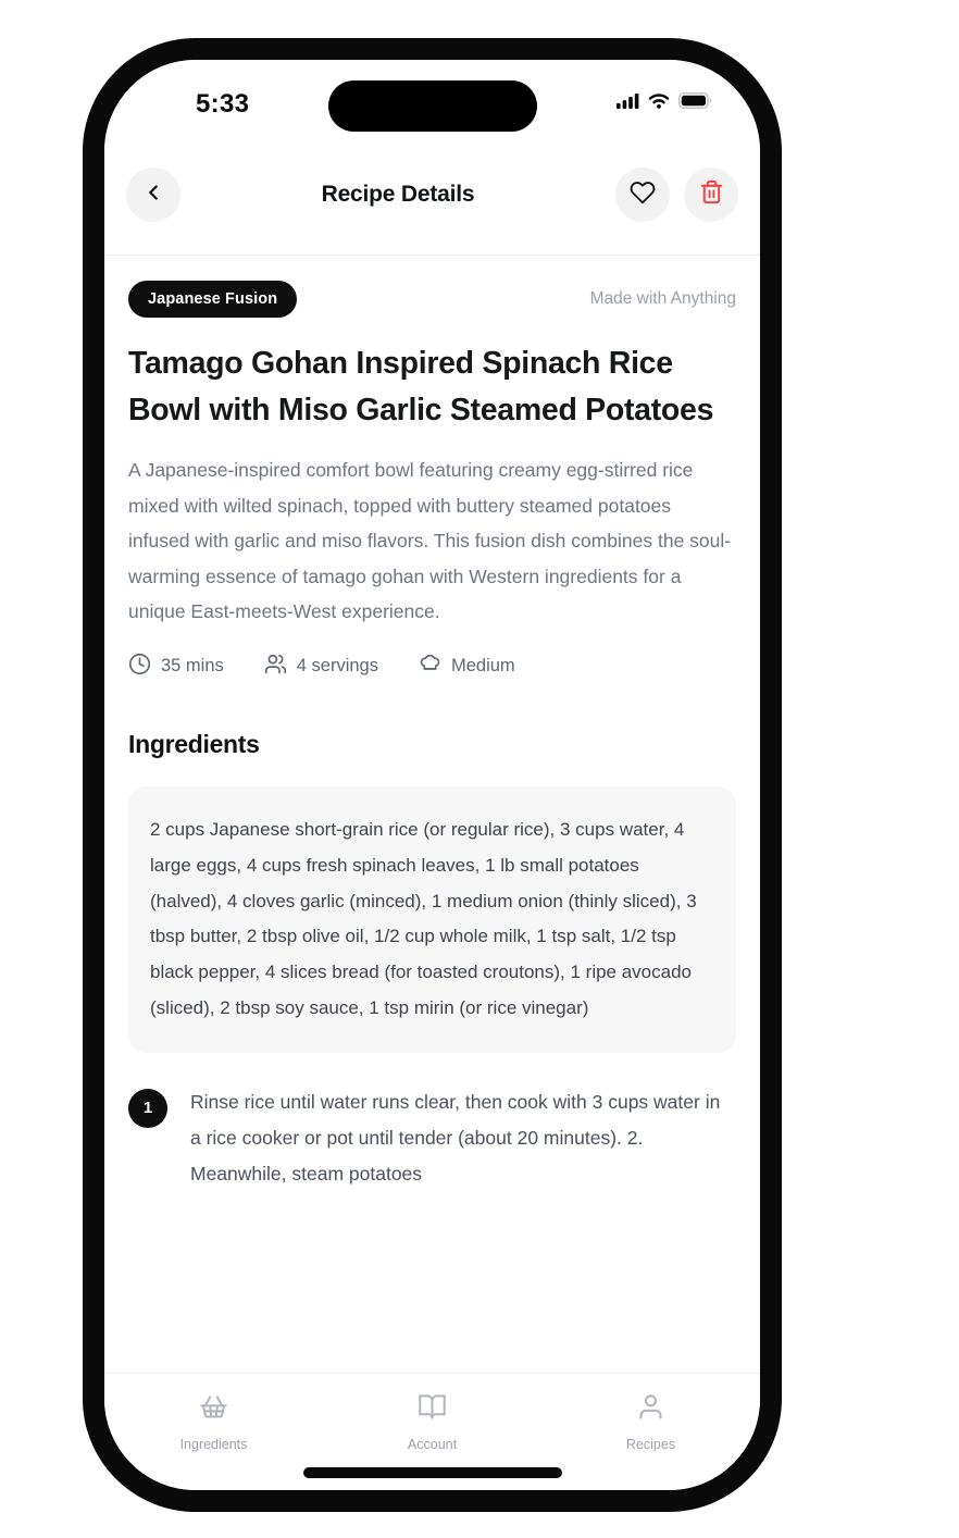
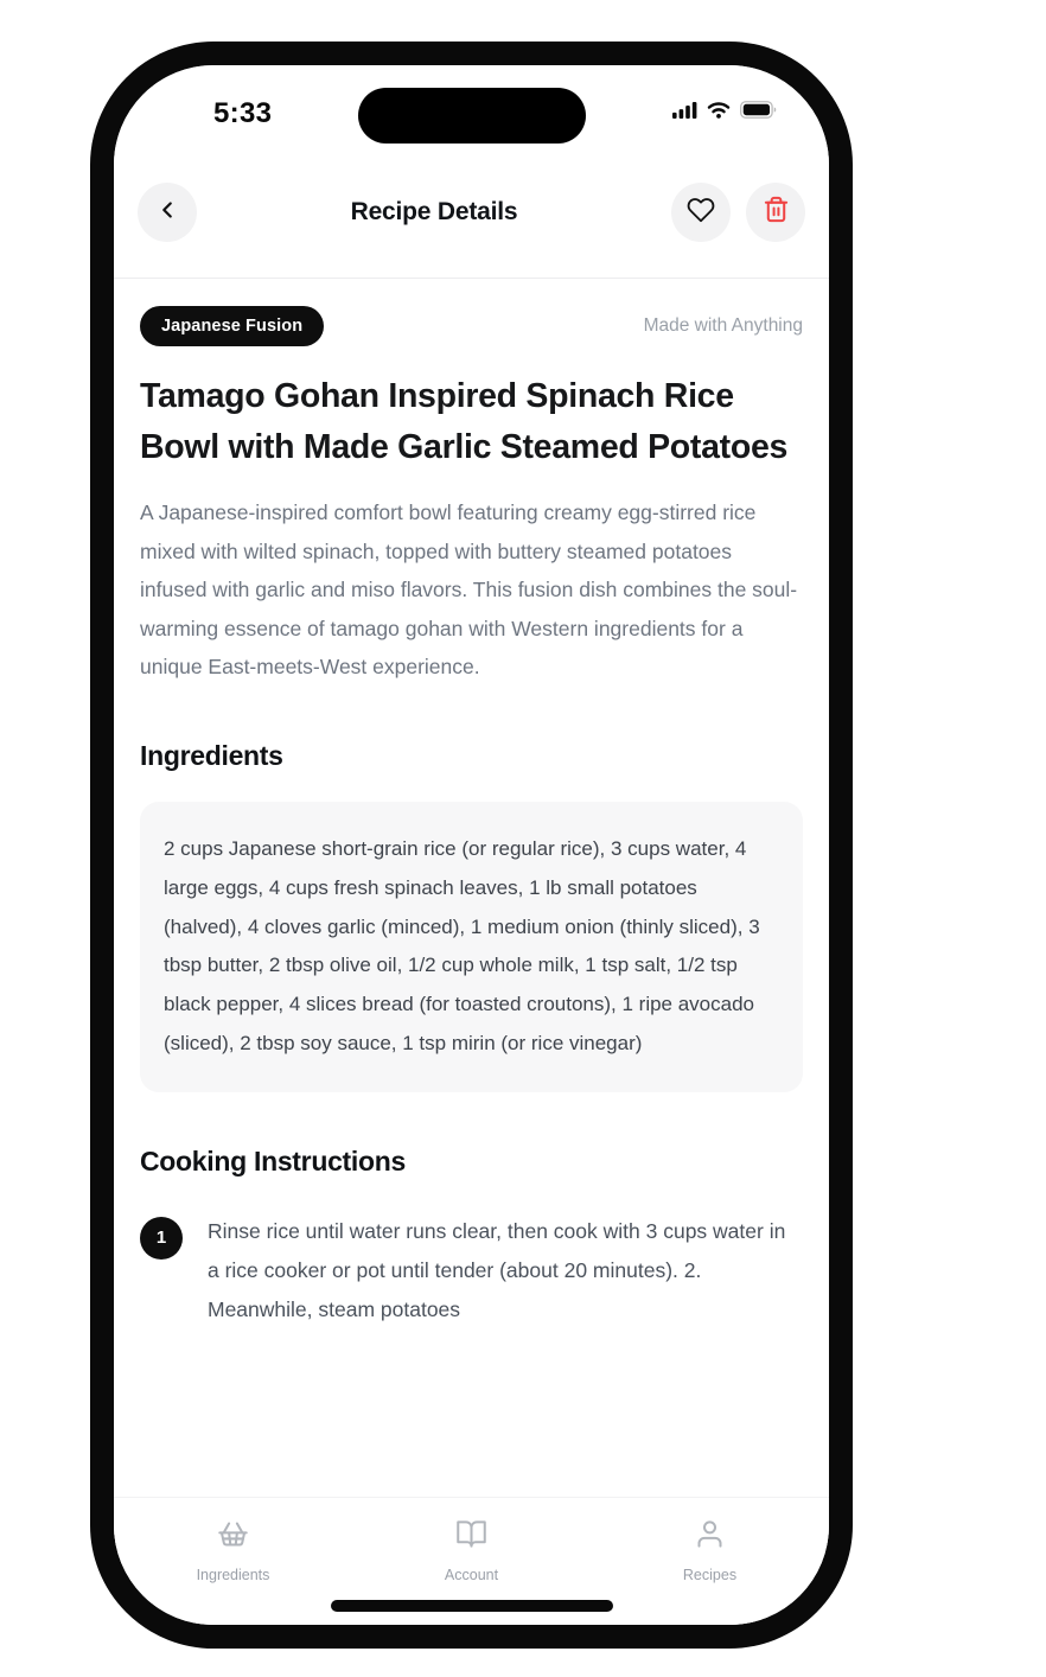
  5:33
  Recipe Details
  Japanese Fusion
  Made with Anything
- Tamago Gohan Inspired Spinach Rice Bowl with Miso Garlic Steamed Potatoes
+ Tamago Gohan Inspired Spinach Rice Bowl with Made Garlic Steamed Potatoes
  A Japanese-inspired comfort bowl featuring creamy egg-stirred rice mixed with wilted spinach, topped with buttery steamed potatoes infused with garlic and miso flavors. This fusion dish combines the soul-warming essence of tamago gohan with Western ingredients for a unique East-meets-West experience.
- 35 mins
- 4 servings
- Medium
  Ingredients
  2 cups Japanese short-grain rice (or regular rice), 3 cups water, 4 large eggs, 4 cups fresh spinach leaves, 1 lb small potatoes (halved), 4 cloves garlic (minced), 1 medium onion (thinly sliced), 3 tbsp butter, 2 tbsp olive oil, 1/2 cup whole milk, 1 tsp salt, 1/2 tsp black pepper, 4 slices bread (for toasted croutons), 1 ripe avocado (sliced), 2 tbsp soy sauce, 1 tsp mirin (or rice vinegar)
+ Cooking Instructions
  1
  Rinse rice until water runs clear, then cook with 3 cups water in a rice cooker or pot until tender (about 20 minutes). 2. Meanwhile, steam potatoes
  Ingredients
  Account
  Recipes
